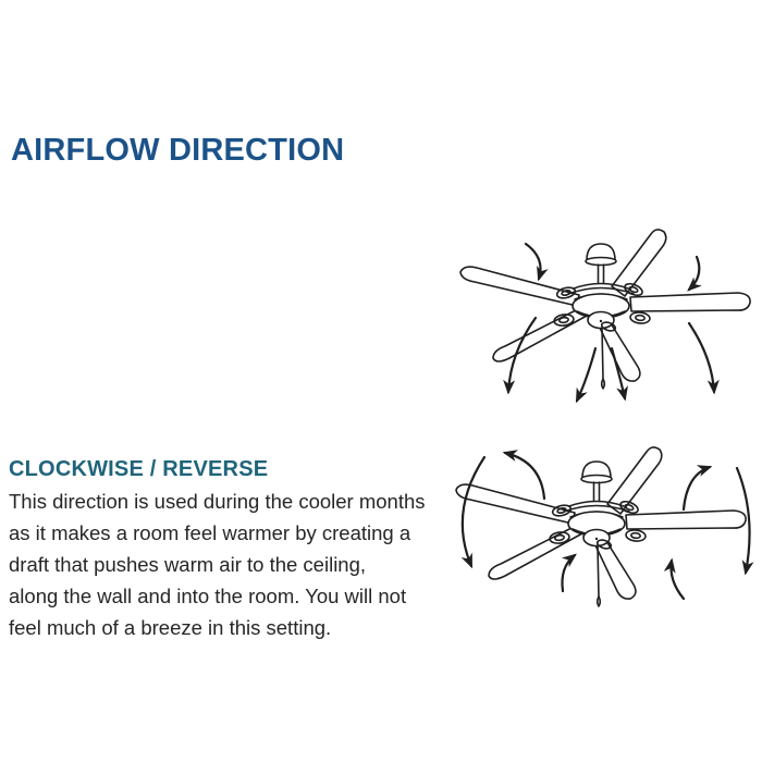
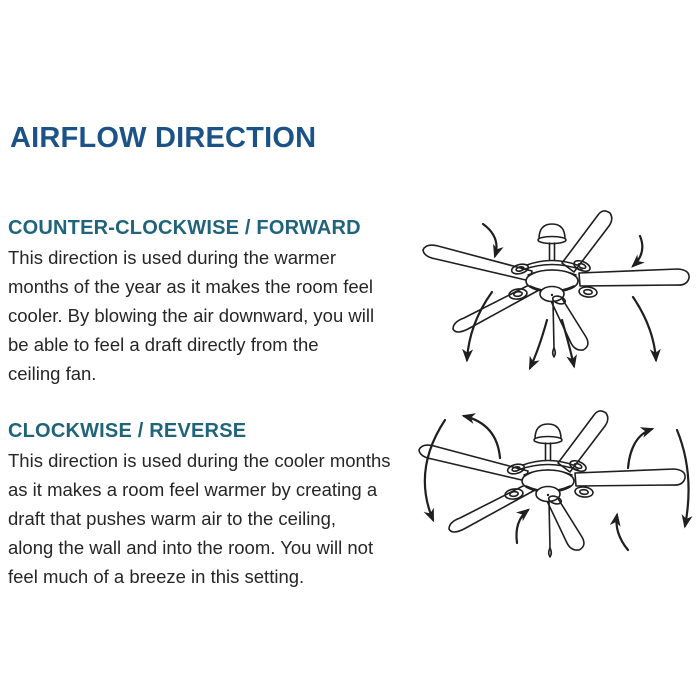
  AIRFLOW DIRECTION
+ COUNTER-CLOCKWISE / FORWARD
+ This direction is used during the warmer
+ months of the year as it makes the room feel
+ cooler. By blowing the air downward, you will
+ be able to feel a draft directly from the
+ ceiling fan.
  CLOCKWISE / REVERSE
  This direction is used during the cooler months
  as it makes a room feel warmer by creating a
  draft that pushes warm air to the ceiling,
  along the wall and into the room. You will not
  feel much of a breeze in this setting.
